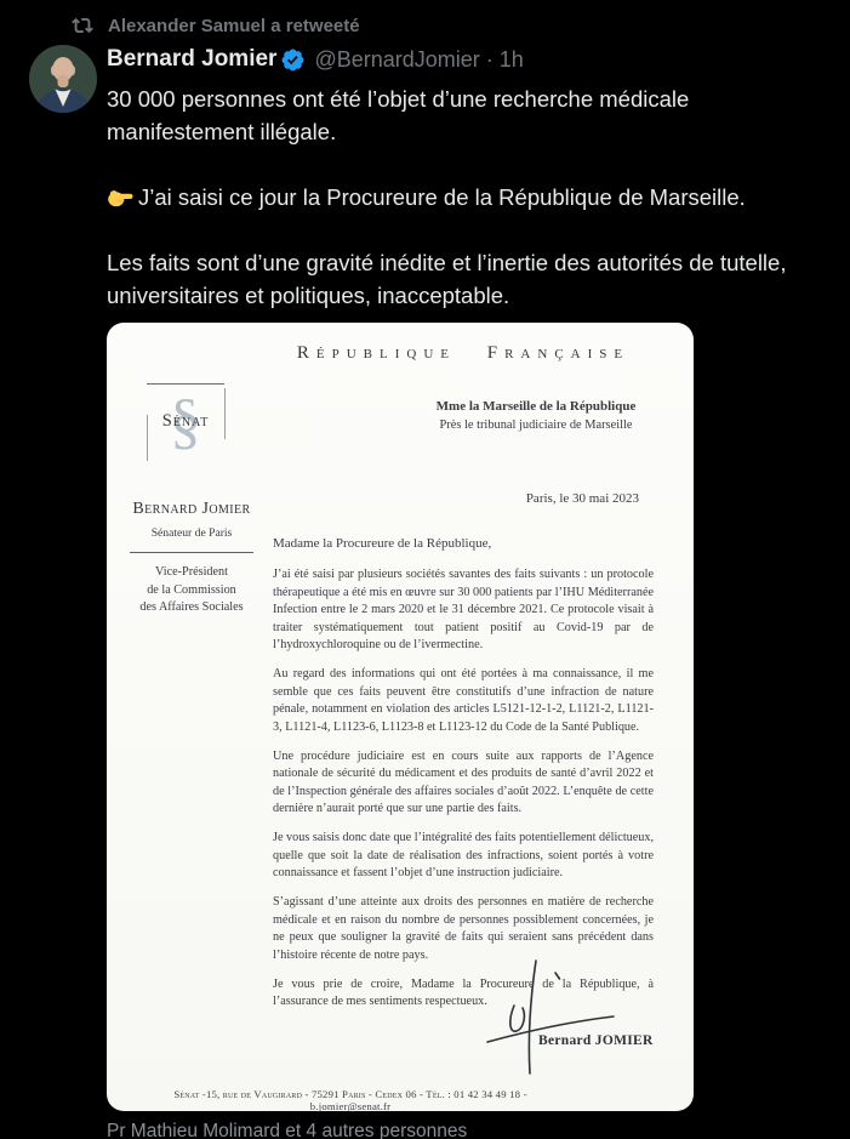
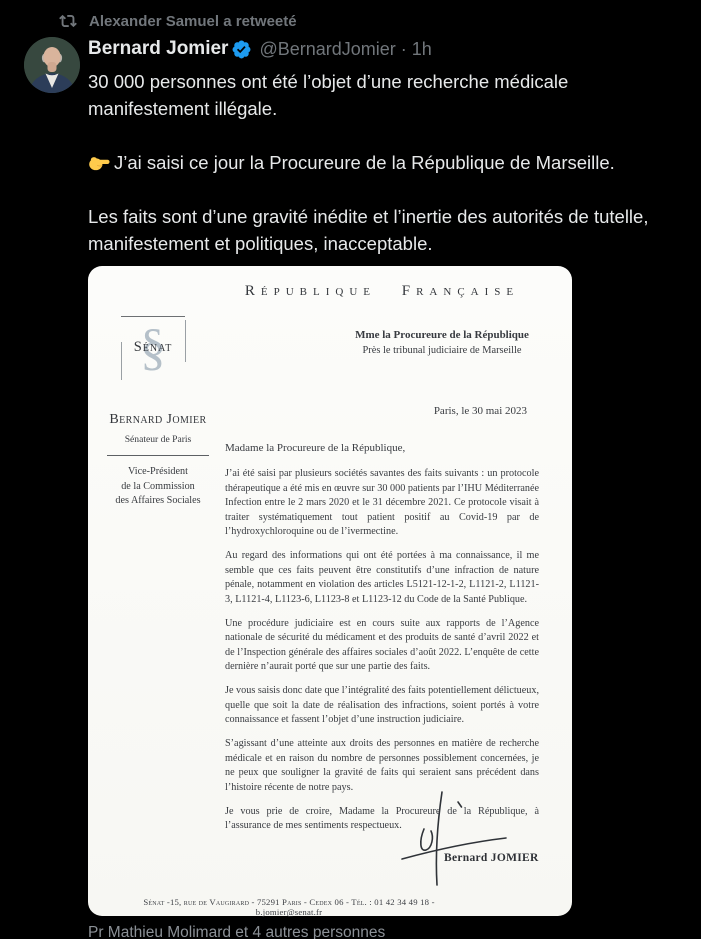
  Alexander Samuel a retweeté
  Bernard Jomier
  @BernardJomier
  ·
  1h
  30 000 personnes ont été l’objet d’une recherche médicale manifestement illégale.
  J’ai saisi ce jour la Procureure de la République de Marseille.
- Les faits sont d’une gravité inédite et l’inertie des autorités de tutelle, universitaires et politiques, inacceptable.
+ Les faits sont d’une gravité inédite et l’inertie des autorités de tutelle, manifestement et politiques, inacceptable.
  République Française
  §
  Sénat
- Mme la Marseille de la République
+ Mme la Procureure de la République
  Près le tribunal judiciaire de Marseille
  Paris, le 30 mai 2023
  Bernard Jomier
  Sénateur de Paris
  Vice-Président
  de la Commission
  des Affaires Sociales
  Madame la Procureure de la République,
  J’ai été saisi par plusieurs sociétés savantes des faits suivants : un protocole thérapeutique a été mis en œuvre sur 30 000 patients par l’IHU Méditerranée Infection entre le 2 mars 2020 et le 31 décembre 2021. Ce protocole visait à traiter systématiquement tout patient positif au Covid-19 par de l’hydroxychloroquine ou de l’ivermectine.
  Au regard des informations qui ont été portées à ma connaissance, il me semble que ces faits peuvent être constitutifs d’une infraction de nature pénale, notamment en violation des articles L5121-12-1-2, L1121-2, L1121-3, L1121-4, L1123-6, L1123-8 et L1123-12 du Code de la Santé Publique.
  Une procédure judiciaire est en cours suite aux rapports de l’Agence nationale de sécurité du médicament et des produits de santé d’avril 2022 et de l’Inspection générale des affaires sociales d’août 2022. L’enquête de cette dernière n’aurait porté que sur une partie des faits.
  Je vous saisis donc date que l’intégralité des faits potentiellement délictueux, quelle que soit la date de réalisation des infractions, soient portés à votre connaissance et fassent l’objet d’une instruction judiciaire.
  S’agissant d’une atteinte aux droits des personnes en matière de recherche médicale et en raison du nombre de personnes possiblement concernées, je ne peux que souligner la gravité de faits qui seraient sans précédent dans l’histoire récente de notre pays.
  Je vous prie de croire, Madame la Procureure de la République, à l’assurance de mes sentiments respectueux.
  Bernard JOMIER
  Sénat -15, rue de Vaugirard - 75291 Paris - Cedex 06 - Tél. : 01 42 34 49 18 - b.jomier@senat.fr
  Pr Mathieu Molimard et 4 autres personnes
